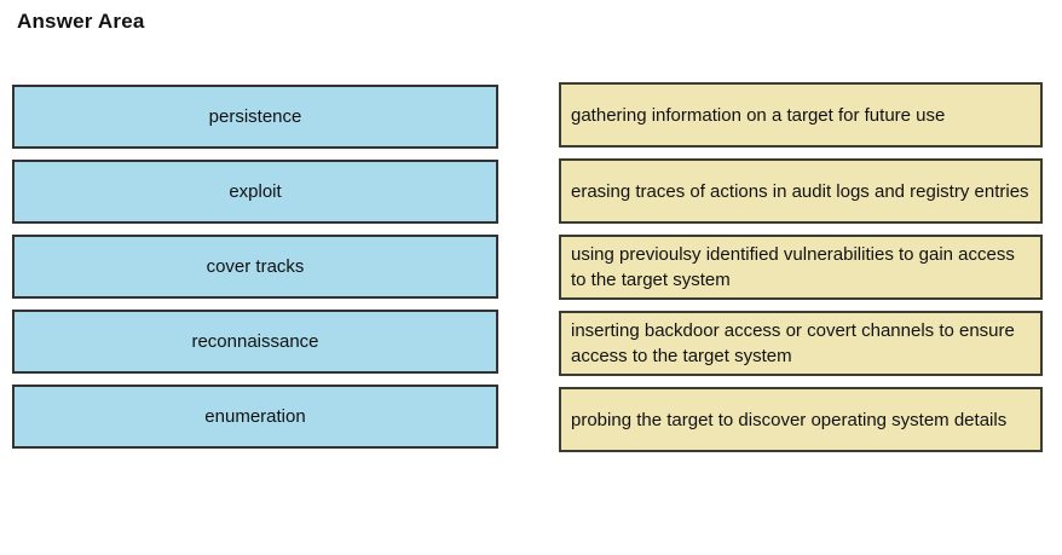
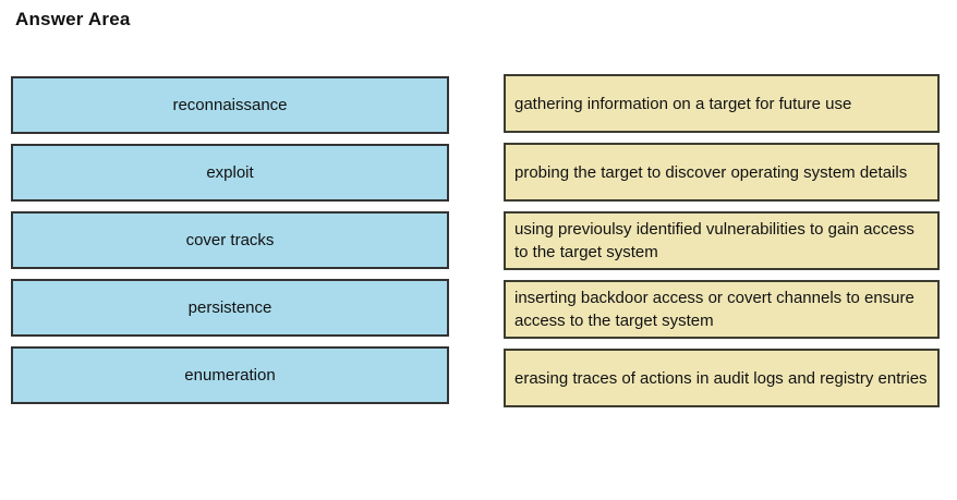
  Answer Area
- persistence
+ reconnaissance
  exploit
  cover tracks
- reconnaissance
+ persistence
  enumeration
  gathering information on a target for future use
- erasing traces of actions in audit logs and registry entries
+ probing the target to discover operating system details
  using previoulsy identified vulnerabilities to gain access to the target system
  inserting backdoor access or covert channels to ensure access to the target system
- probing the target to discover operating system details
+ erasing traces of actions in audit logs and registry entries
